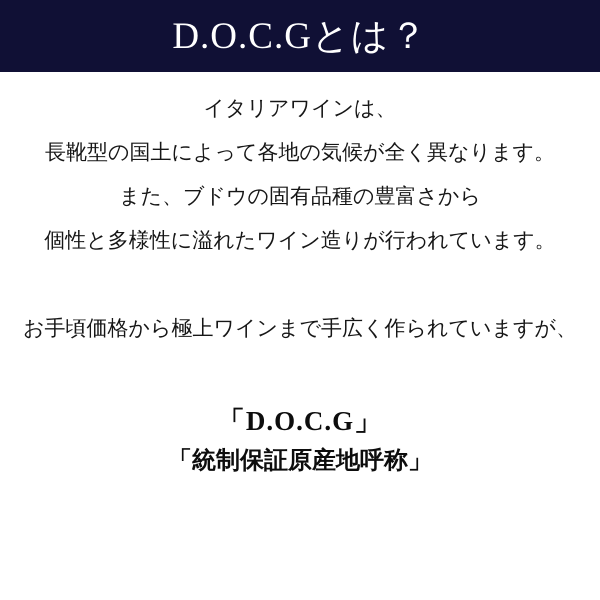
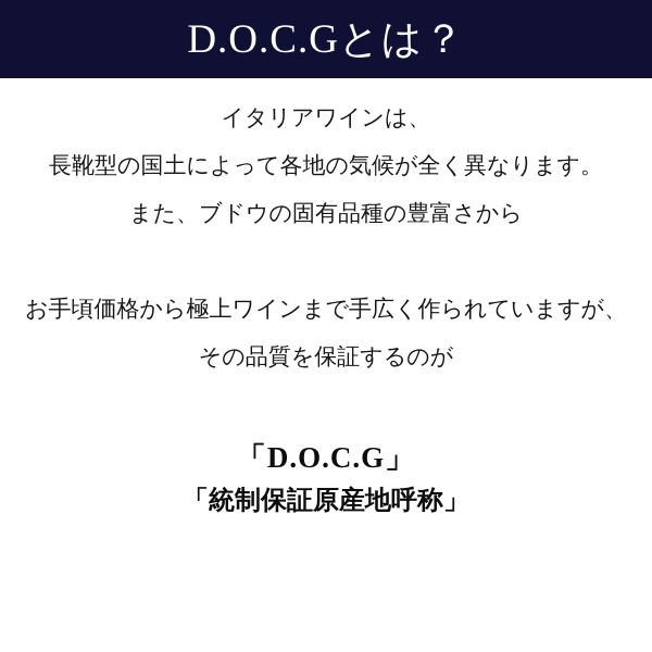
  D.O.C.Gとは？
  イタリアワインは、
  長靴型の国土によって各地の気候が全く異なります。
  また、ブドウの固有品種の豊富さから
- 個性と多様性に溢れたワイン造りが行われています。
  お手頃価格から極上ワインまで手広く作られていますが、
+ その品質を保証するのが
  「D.O.C.G」
  「統制保証原産地呼称」
